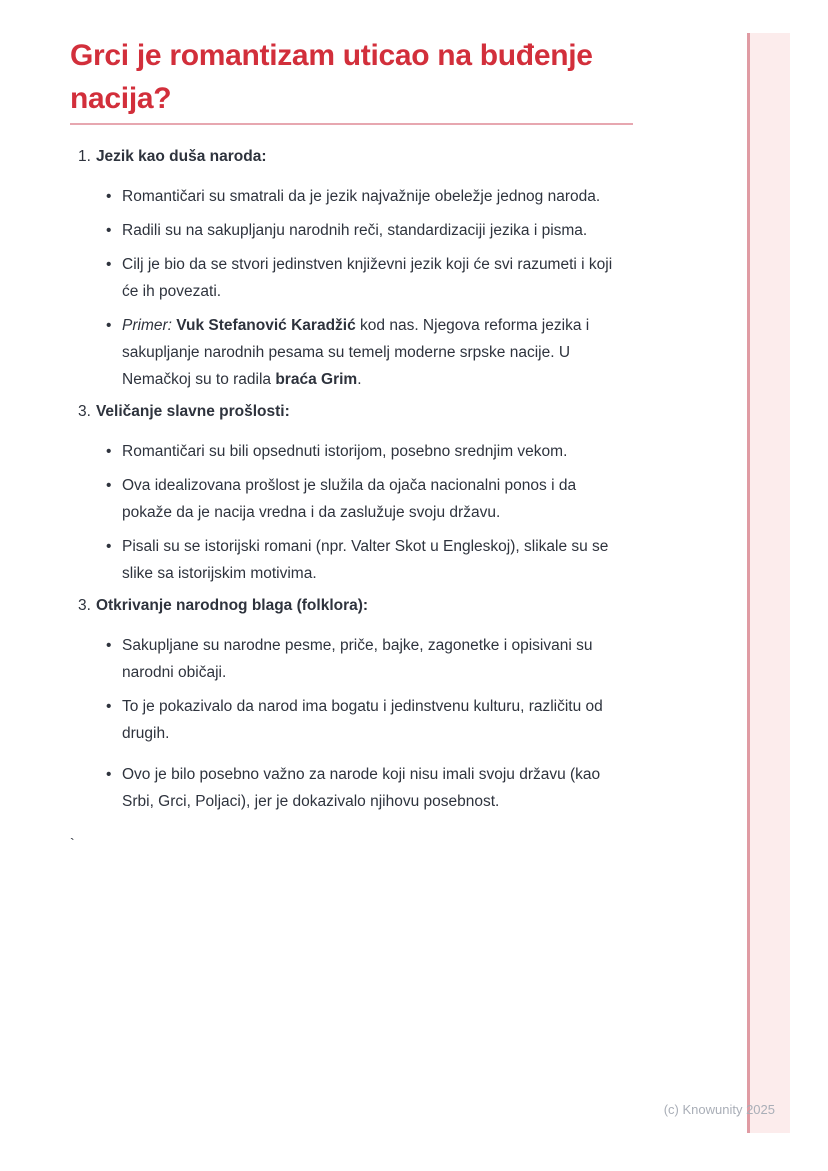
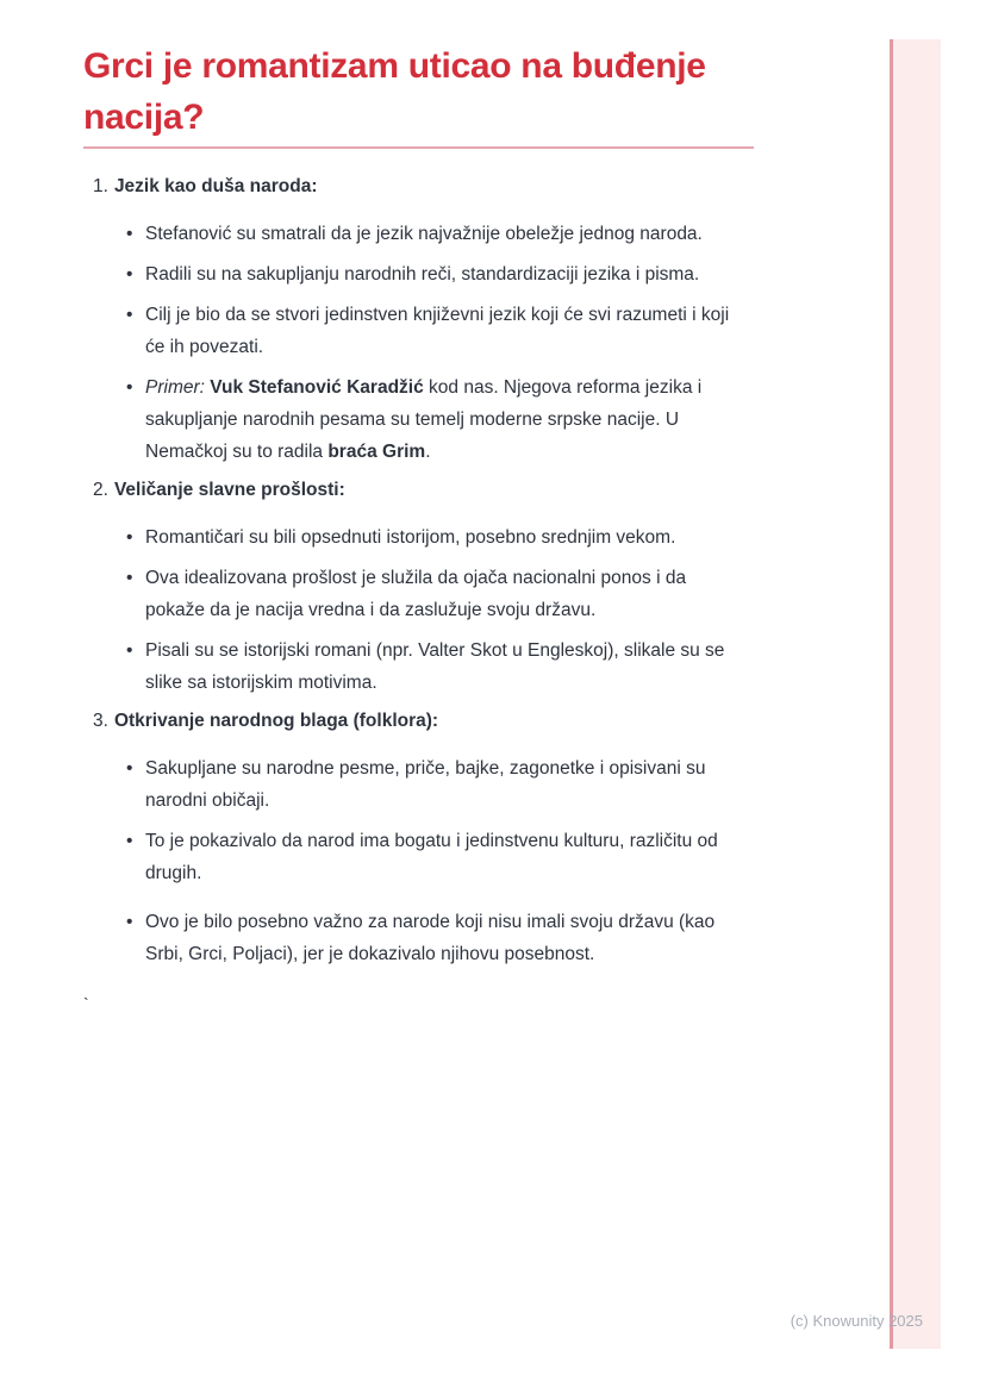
  Grci je romantizam uticao na buđenje nacija?
  1. Jezik kao duša naroda:
- Romantičari su smatrali da je jezik najvažnije obeležje jednog naroda.
+ Stefanović su smatrali da je jezik najvažnije obeležje jednog naroda.
  Radili su na sakupljanju narodnih reči, standardizaciji jezika i pisma.
  Cilj je bio da se stvori jedinstven književni jezik koji će svi razumeti i koji će ih povezati.
  Primer: Vuk Stefanović Karadžić kod nas. Njegova reforma jezika i sakupljanje narodnih pesama su temelj moderne srpske nacije. U Nemačkoj su to radila braća Grim.
- 3. Veličanje slavne prošlosti:
+ 2. Veličanje slavne prošlosti:
  Romantičari su bili opsednuti istorijom, posebno srednjim vekom.
  Ova idealizovana prošlost je služila da ojača nacionalni ponos i da pokaže da je nacija vredna i da zaslužuje svoju državu.
  Pisali su se istorijski romani (npr. Valter Skot u Engleskoj), slikale su se slike sa istorijskim motivima.
  3. Otkrivanje narodnog blaga (folklora):
  Sakupljane su narodne pesme, priče, bajke, zagonetke i opisivani su narodni običaji.
  To je pokazivalo da narod ima bogatu i jedinstvenu kulturu, različitu od drugih.
  Ovo je bilo posebno važno za narode koji nisu imali svoju državu (kao Srbi, Grci, Poljaci), jer je dokazivalo njihovu posebnost.
  `
  (c) Knowunity 2025
